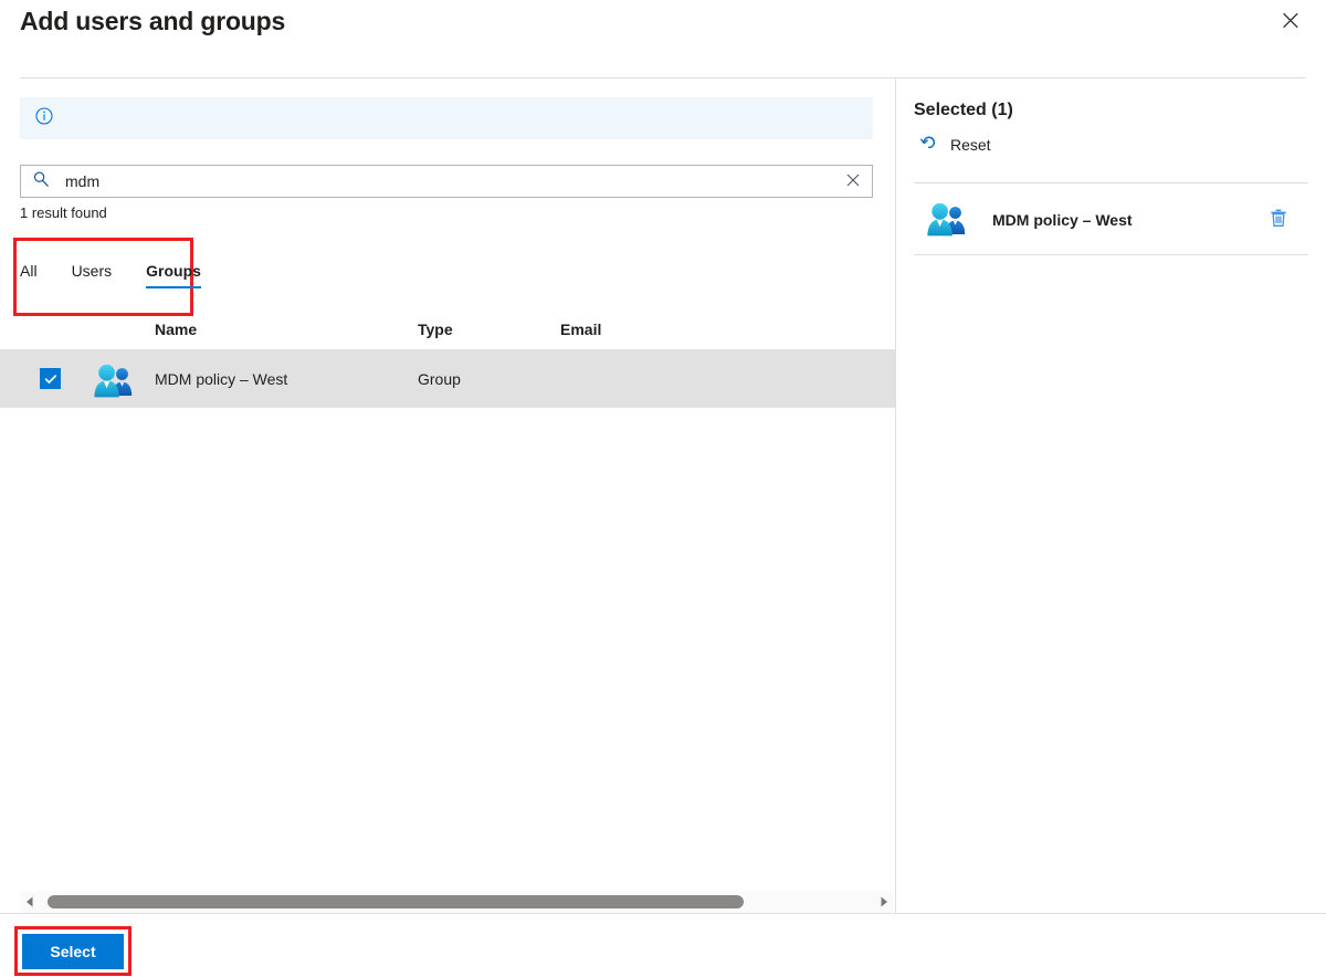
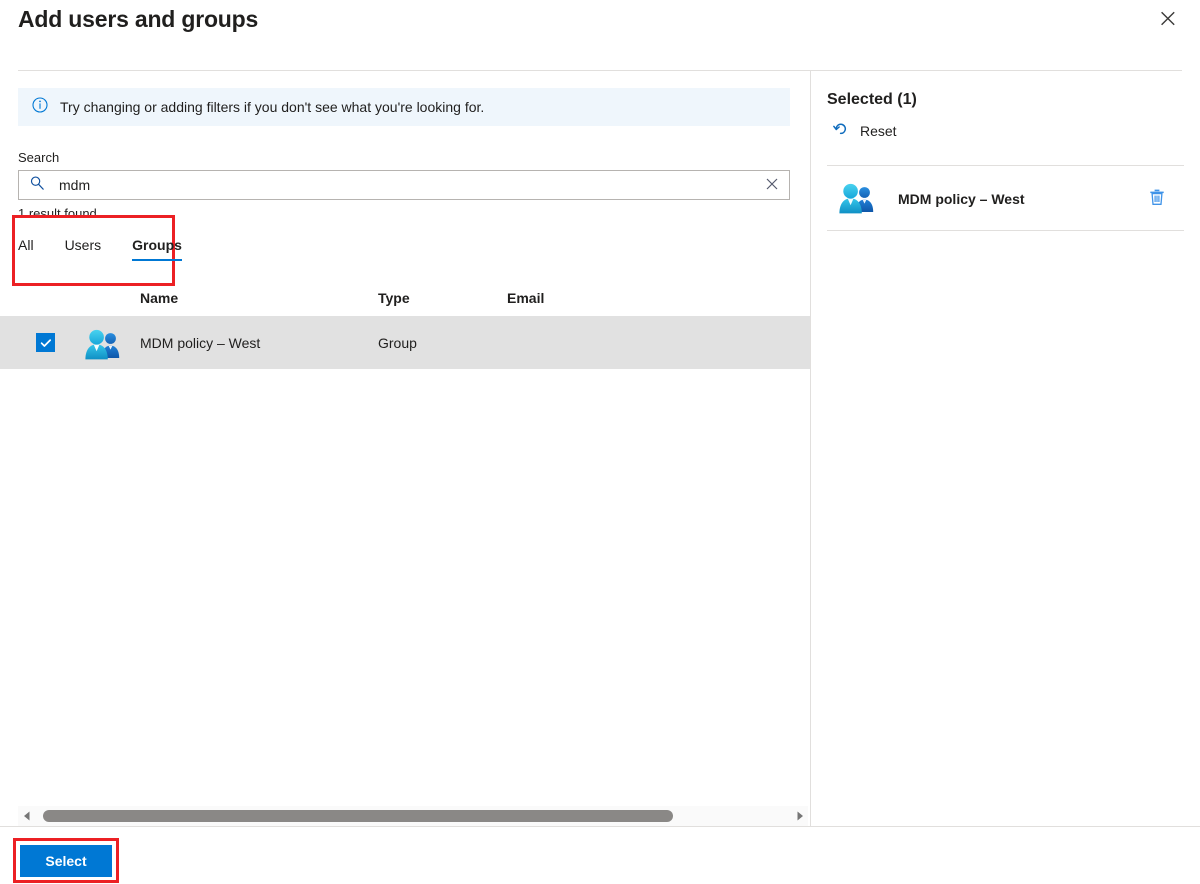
  Add users and groups
+ Try changing or adding filters if you don't see what you're looking for.
+ Search
  mdm
  1 result found
  All
  Users
  Groups
  Name
  Type
  Email
  MDM policy – West
  Group
  Selected (1)
  Reset
  MDM policy – West
  Select
